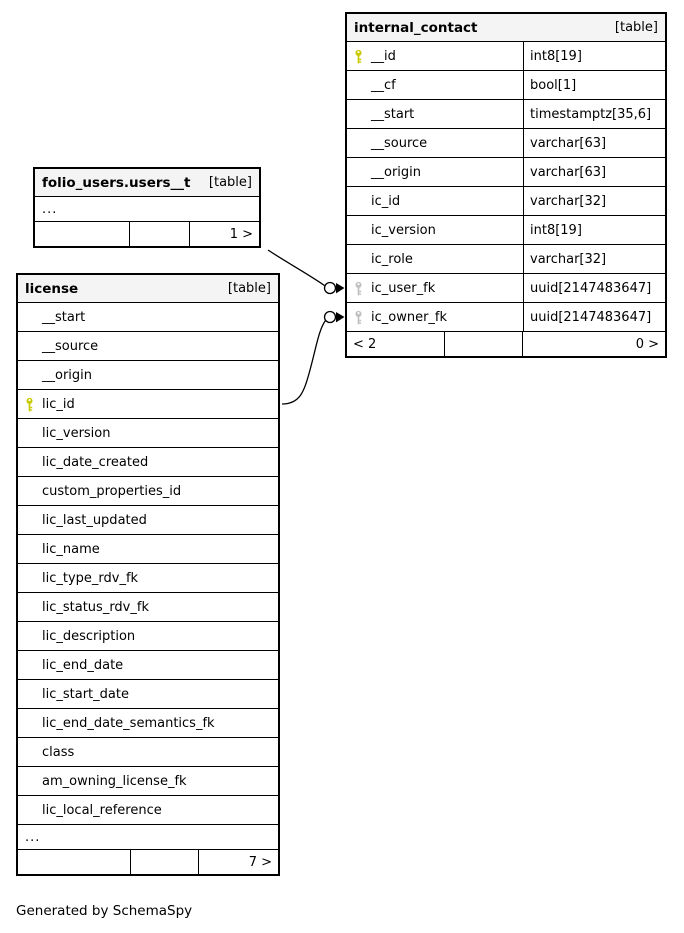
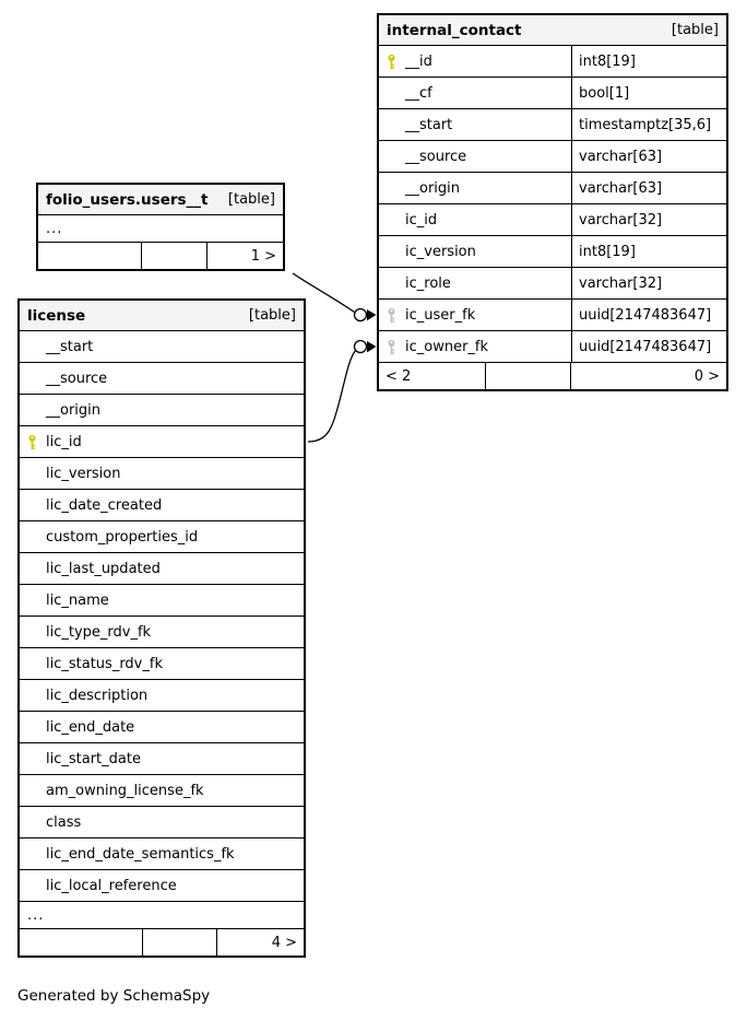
  internal_contact
  [table]
  __id
  int8[19]
  __cf
  bool[1]
  __start
  timestamptz[35,6]
  __source
  varchar[63]
  __origin
  varchar[63]
  ic_id
  varchar[32]
  ic_version
  int8[19]
  ic_role
  varchar[32]
  ic_user_fk
  uuid[2147483647]
  ic_owner_fk
  uuid[2147483647]
  < 2
  0 >
  folio_users.users__t
  [table]
  ...
  1 >
  license
  [table]
  __start
  __source
  __origin
  lic_id
  lic_version
  lic_date_created
  custom_properties_id
  lic_last_updated
  lic_name
  lic_type_rdv_fk
  lic_status_rdv_fk
  lic_description
  lic_end_date
  lic_start_date
- lic_end_date_semantics_fk
+ am_owning_license_fk
  class
- am_owning_license_fk
+ lic_end_date_semantics_fk
  lic_local_reference
  ...
- 7 >
+ 4 >
  Generated by SchemaSpy
